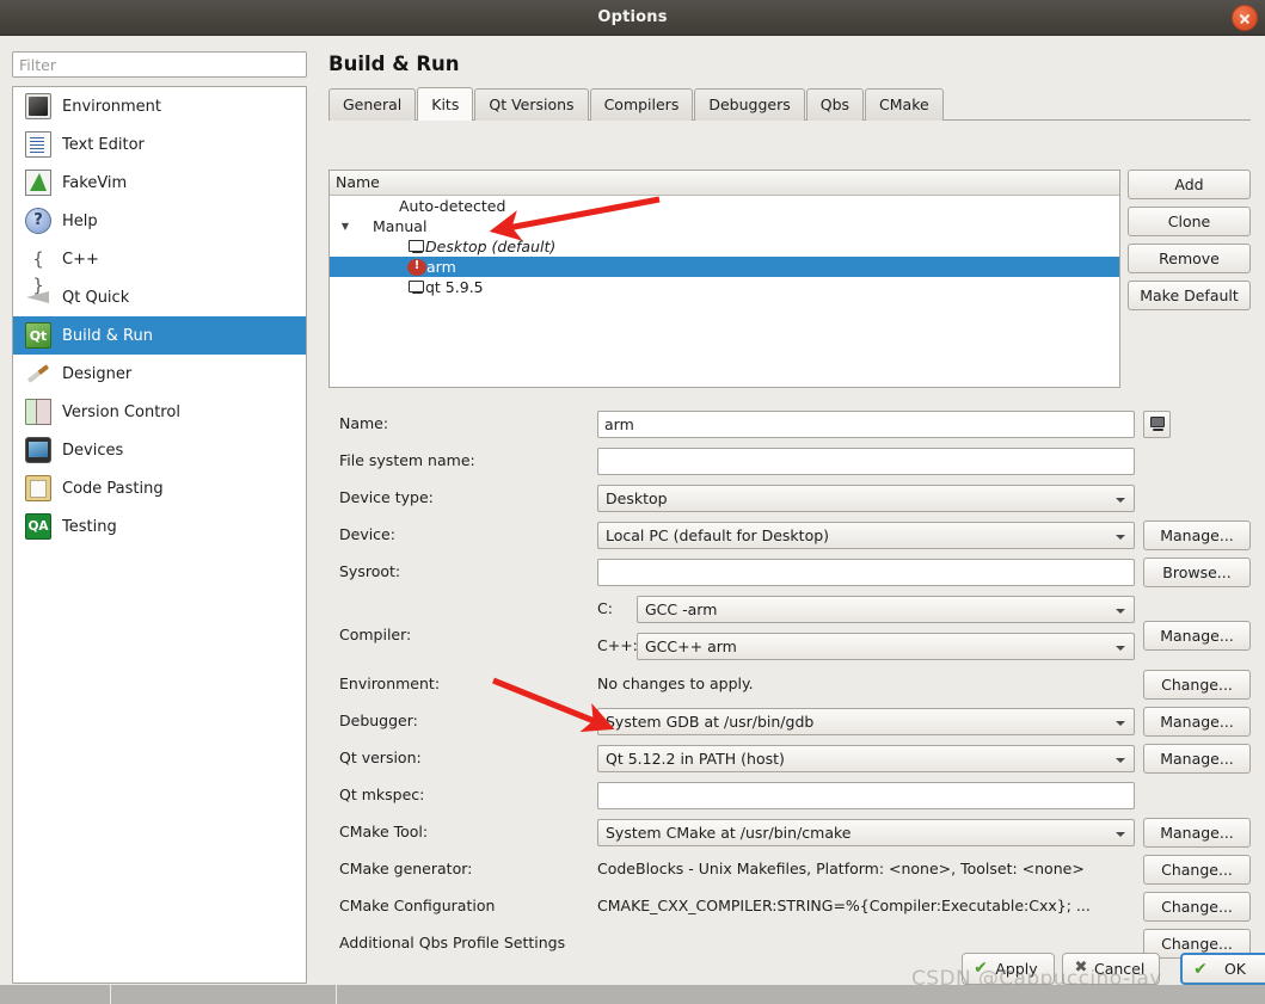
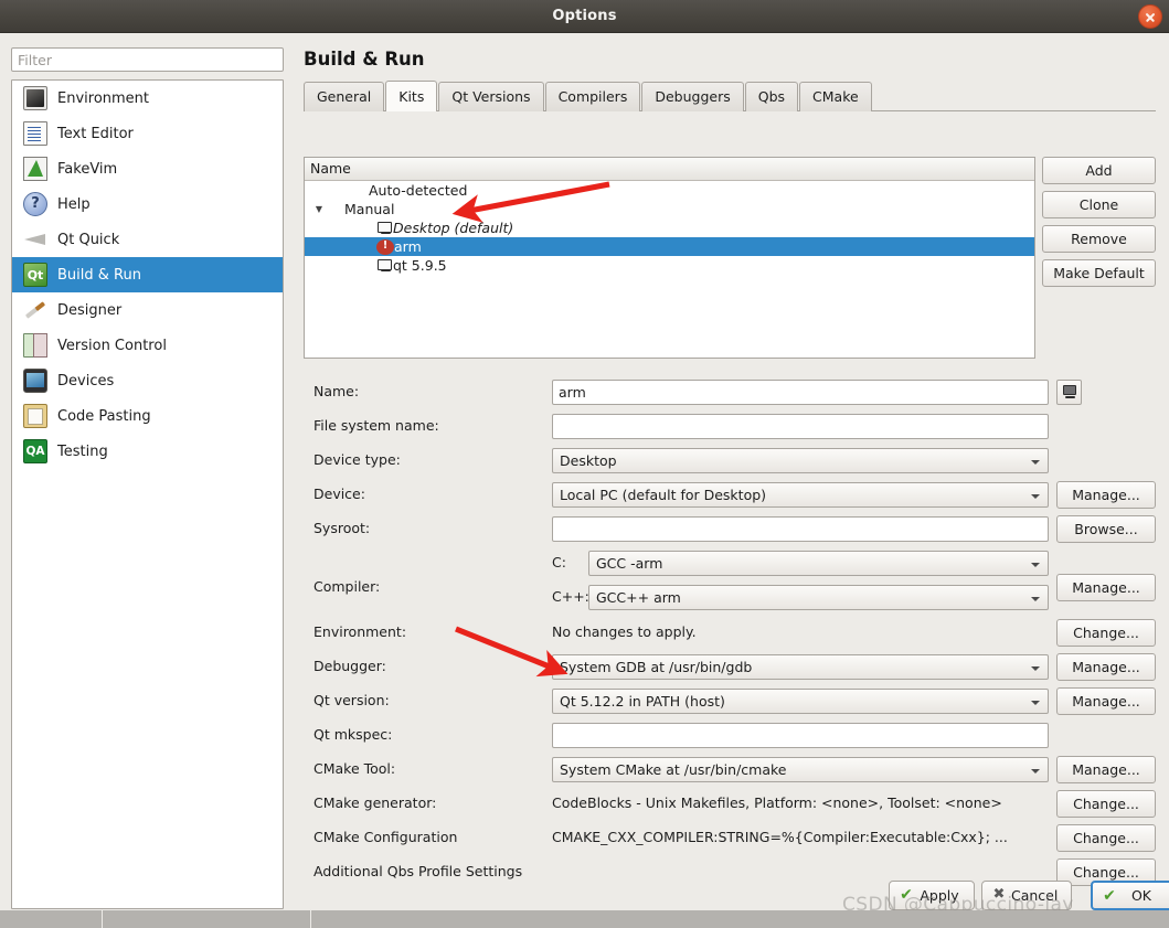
  Options
  Filter
  Environment
  Text Editor
  FakeVim
  Help
- C++
  Qt Quick
  Build & Run
  Designer
  Version Control
  Devices
  Code Pasting
  Testing
  Build & Run
  General
  Kits
  Qt Versions
  Compilers
  Debuggers
  Qbs
  CMake
  Name
  Auto-detected
  ▼
  Manual
  Desktop (default)
  arm
  qt 5.9.5
  Add
  Clone
  Remove
  Make Default
  Name:
  arm
  File system name:
  Device type:
  Desktop
  Device:
  Local PC (default for Desktop)
  Manage...
  Sysroot:
  Browse...
  C:
  GCC -arm
  Compiler:
  Manage...
  C++:
  GCC++ arm
  Environment:
  No changes to apply.
  Change...
  Debugger:
  System GDB at /usr/bin/gdb
  Manage...
  Qt version:
  Qt 5.12.2 in PATH (host)
  Manage...
  Qt mkspec:
  CMake Tool:
  System CMake at /usr/bin/cmake
  Manage...
  CMake generator:
  CodeBlocks - Unix Makefiles, Platform: <none>, Toolset: <none>
  Change...
  CMake Configuration
  CMAKE_CXX_COMPILER:STRING=%{Compiler:Executable:Cxx}; ...
  Change...
  Additional Qbs Profile Settings
  Change...
  ✔
  Apply
  ✖
  Cancel
  ✔
  OK
  CSDN @Cappuccino-jay
